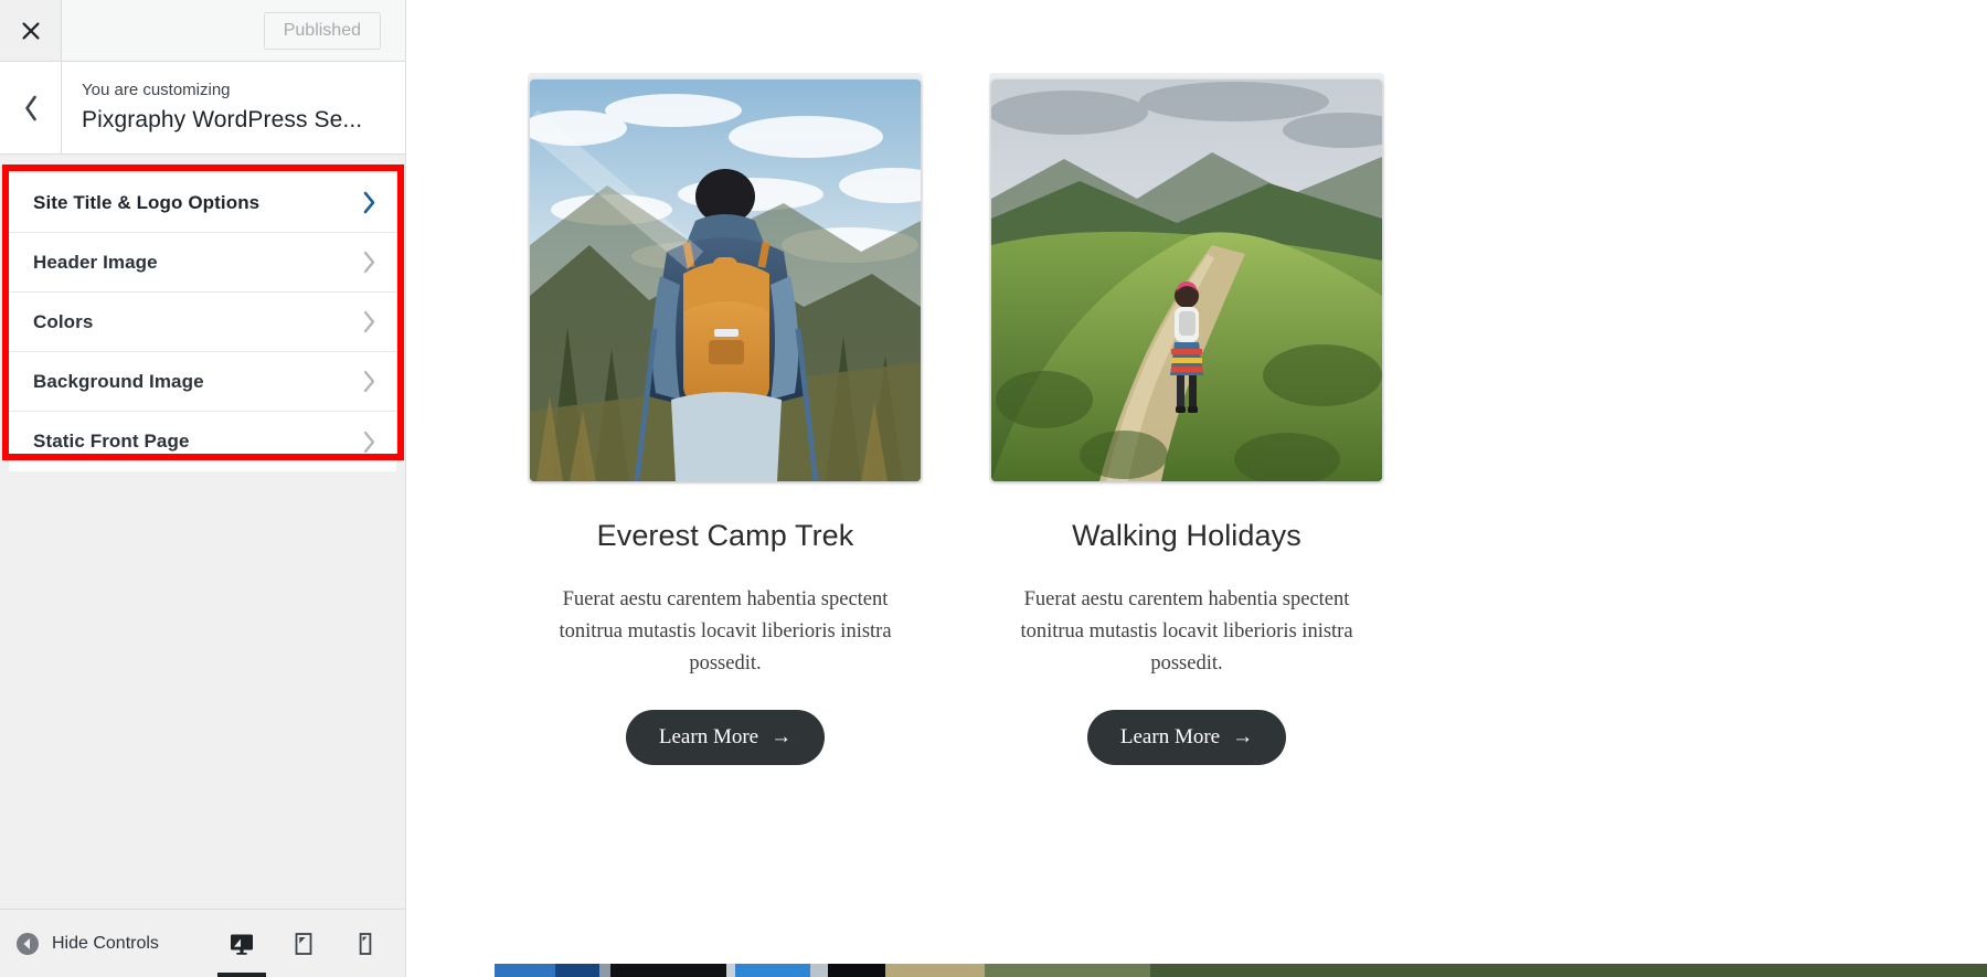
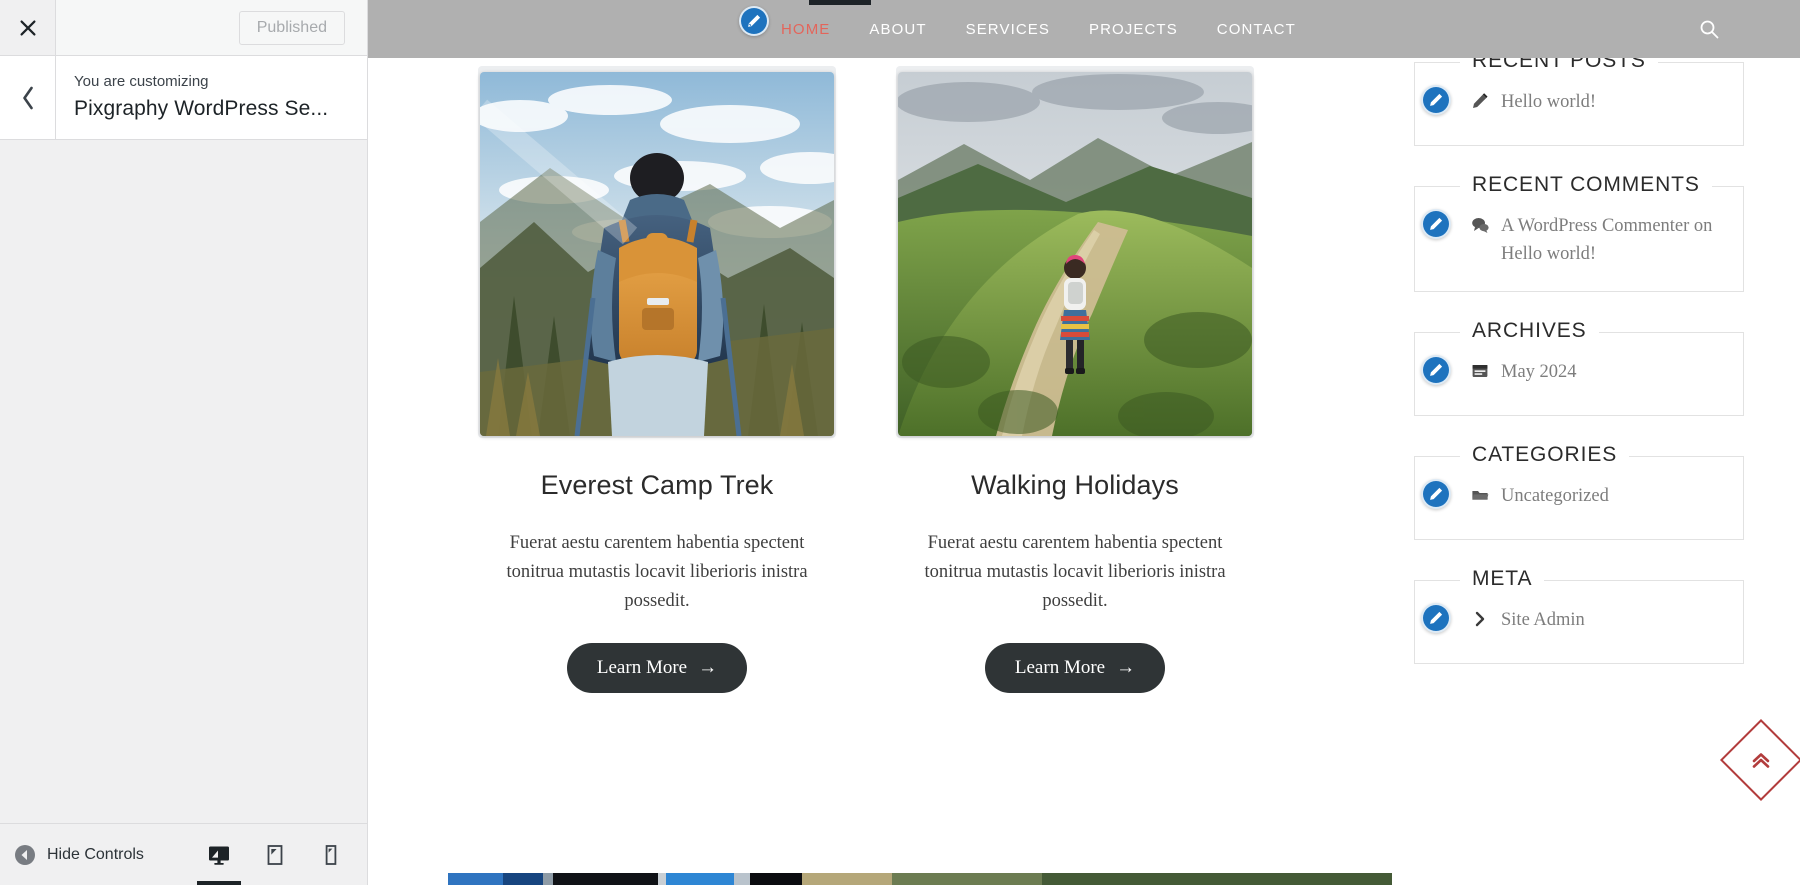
  Published
  You are customizing
  Pixgraphy WordPress Se...
- Site Title & Logo Options
- Header Image
- Colors
- Background Image
- Static Front Page
  Hide Controls
+ HOME
+ ABOUT
+ SERVICES
+ PROJECTS
+ CONTACT
  Everest Camp Trek
  Fuerat aestu carentem habentia spectent tonitrua mutastis locavit liberioris inistra possedit.
  Learn More
  →
  Walking Holidays
  Fuerat aestu carentem habentia spectent tonitrua mutastis locavit liberioris inistra possedit.
  Learn More
  →
+ RECENT POSTS
+ Hello world!
+ RECENT COMMENTS
+ A WordPress Commenter on Hello world!
+ ARCHIVES
+ May 2024
+ CATEGORIES
+ Uncategorized
+ META
+ Site Admin
